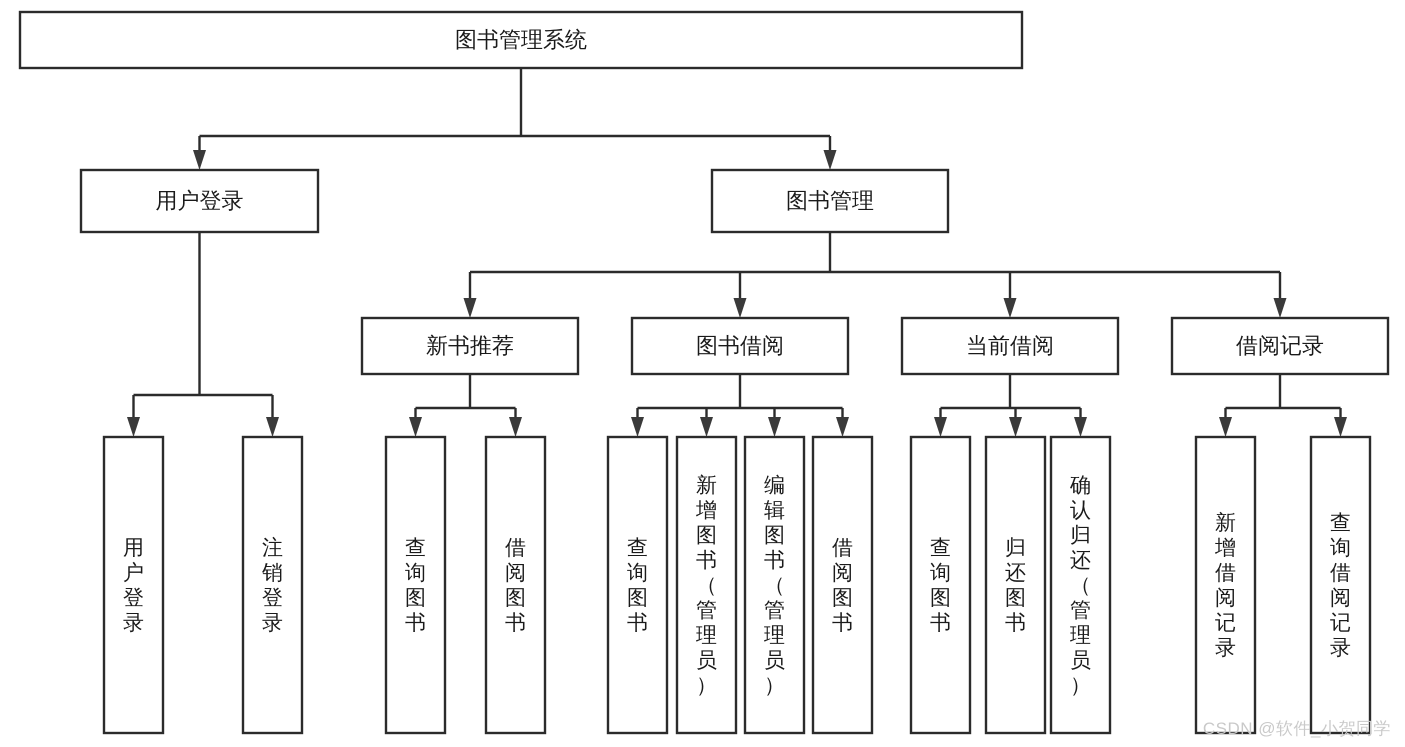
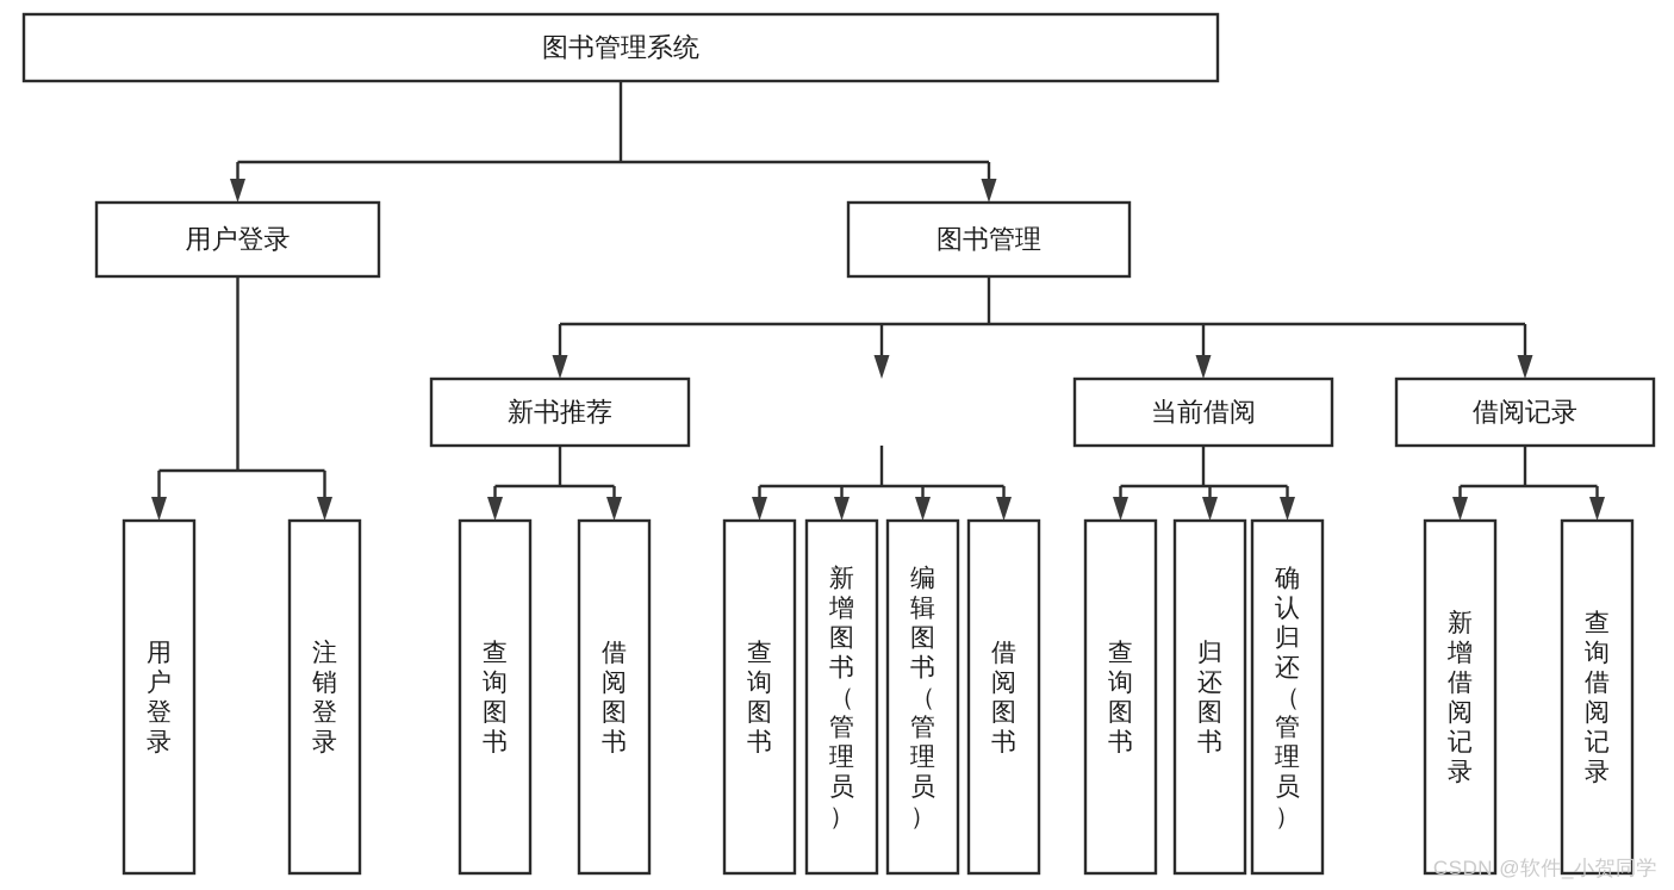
  图书管理系统
  用户登录
  图书管理
  新书推荐
- 图书借阅
  当前借阅
  借阅记录
  用户登录
  注销登录
  查询图书
  借阅图书
  查询图书
  新增图书（管理员）
  编辑图书（管理员）
  借阅图书
  查询图书
  归还图书
  确认归还（管理员）
  新增借阅记录
  查询借阅记录
  CSDN @软件_小贺同学
